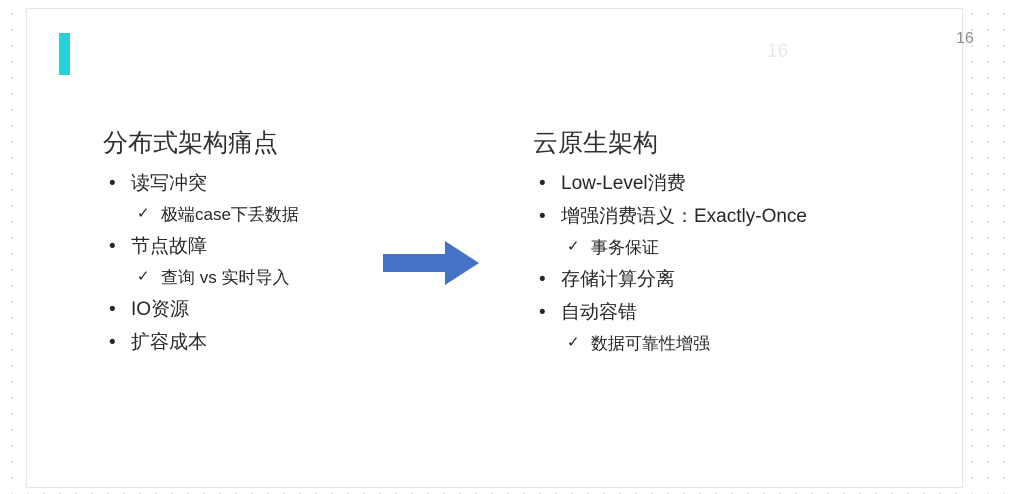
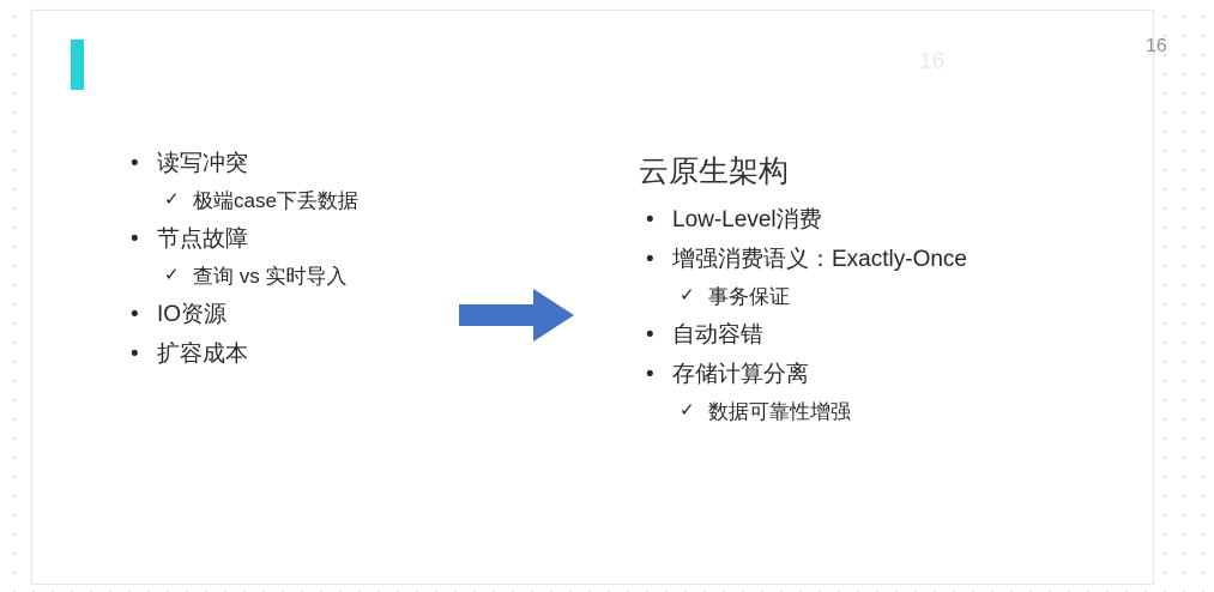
- 分布式架构痛点
  •
  读写冲突
  ✓
  极端case下丢数据
  •
  节点故障
  ✓
  查询 vs 实时导入
  •
  IO资源
  •
  扩容成本
  云原生架构
  •
  Low-Level消费
  •
  增强消费语义：Exactly-Once
  ✓
  事务保证
  •
- 存储计算分离
+ 自动容错
  •
- 自动容错
+ 存储计算分离
  ✓
  数据可靠性增强
  16
